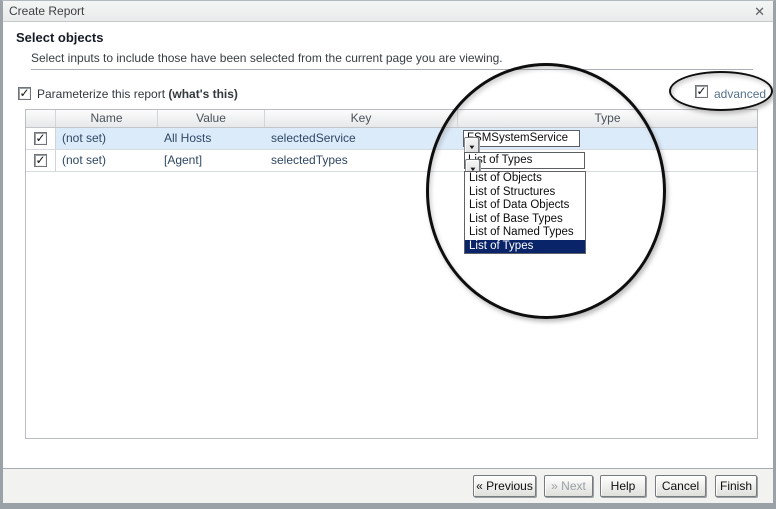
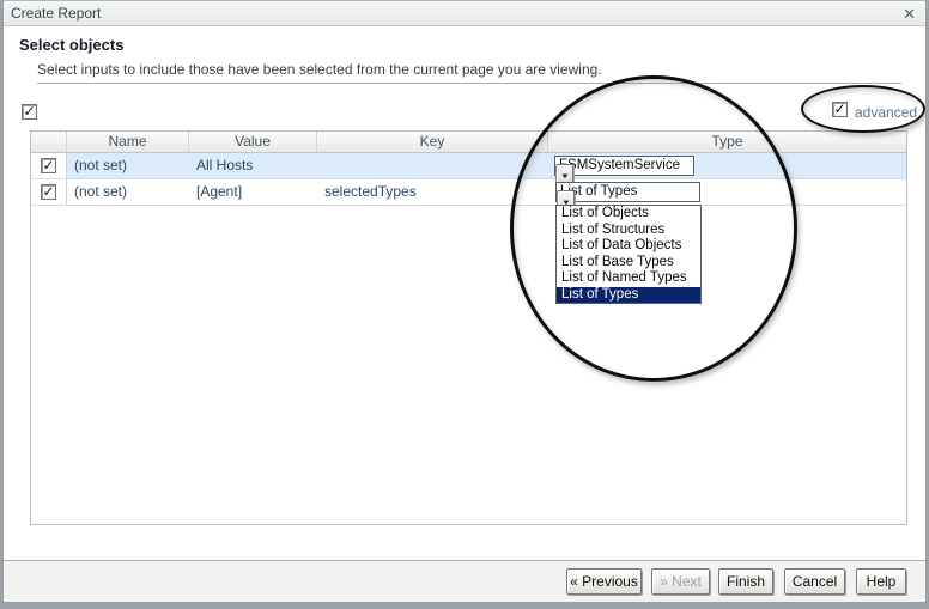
  Create Report
  ✕
  Select objects
  Select inputs to include those have been selected from the current page you are viewing.
  ✓
- Parameterize this report (what's this)
  ✓
  advanced
  Name
  Value
  Key
  Type
  ✓
  (not set)
  All Hosts
- selectedService
  ✓
  (not set)
  [Agent]
  selectedTypes
  MSystemService
  t of Types
  List of Objects
  List of Structures
  List of Data Objects
  List of Base Types
  List of Named Types
  List of Types
  « Previous
  » Next
- Help
+ Finish
  Cancel
- Finish
+ Help
